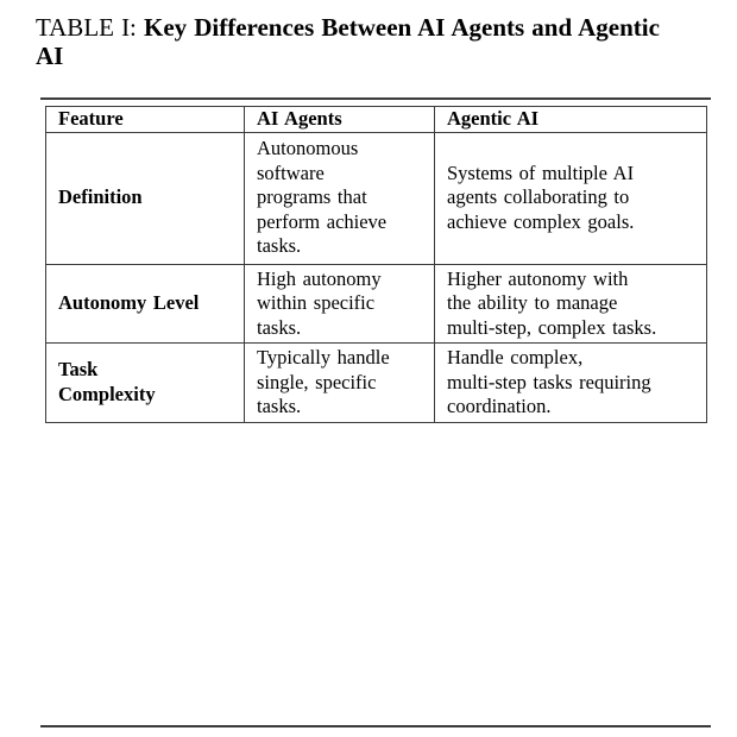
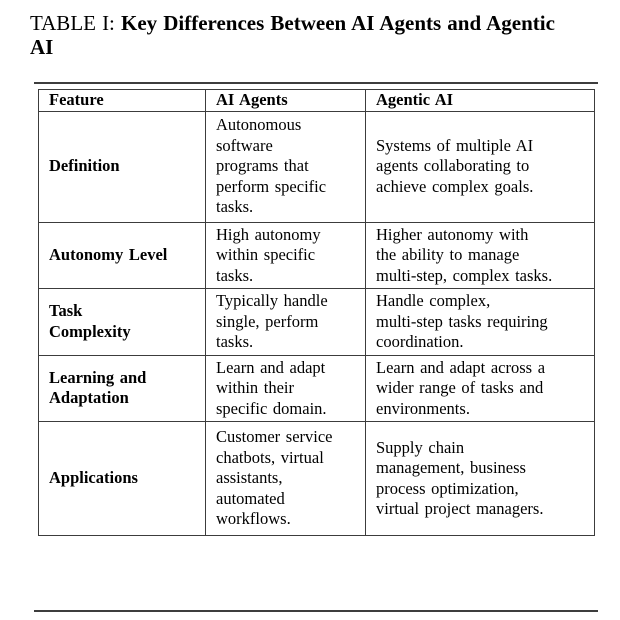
  TABLE I: Key Differences Between AI Agents and Agentic
  AI
  Feature	AI Agents	Agentic AI
- Definition	Autonomous software programs that perform achieve tasks.	Systems of multiple AI agents collaborating to achieve complex goals.
+ Definition	Autonomous software programs that perform specific tasks.	Systems of multiple AI agents collaborating to achieve complex goals.
  Autonomy Level	High autonomy within specific tasks.	Higher autonomy with the ability to manage multi-step, complex tasks.
- Task Complexity	Typically handle single, specific tasks.	Handle complex, multi-step tasks requiring coordination.
+ Task Complexity	Typically handle single, perform tasks.	Handle complex, multi-step tasks requiring coordination.
+ Learning and Adaptation	Learn and adapt within their specific domain.	Learn and adapt across a wider range of tasks and environments.
+ Applications	Customer service chatbots, virtual assistants, automated workflows.	Supply chain management, business process optimization, virtual project managers.
